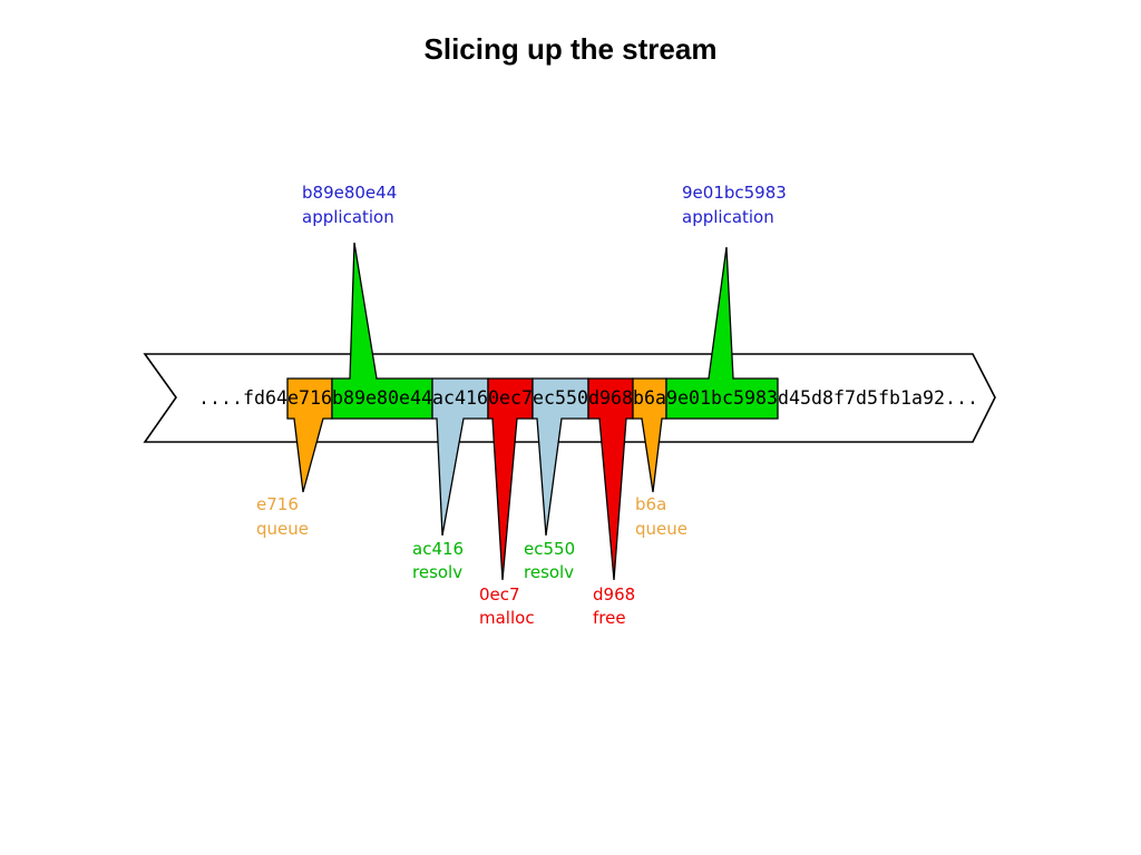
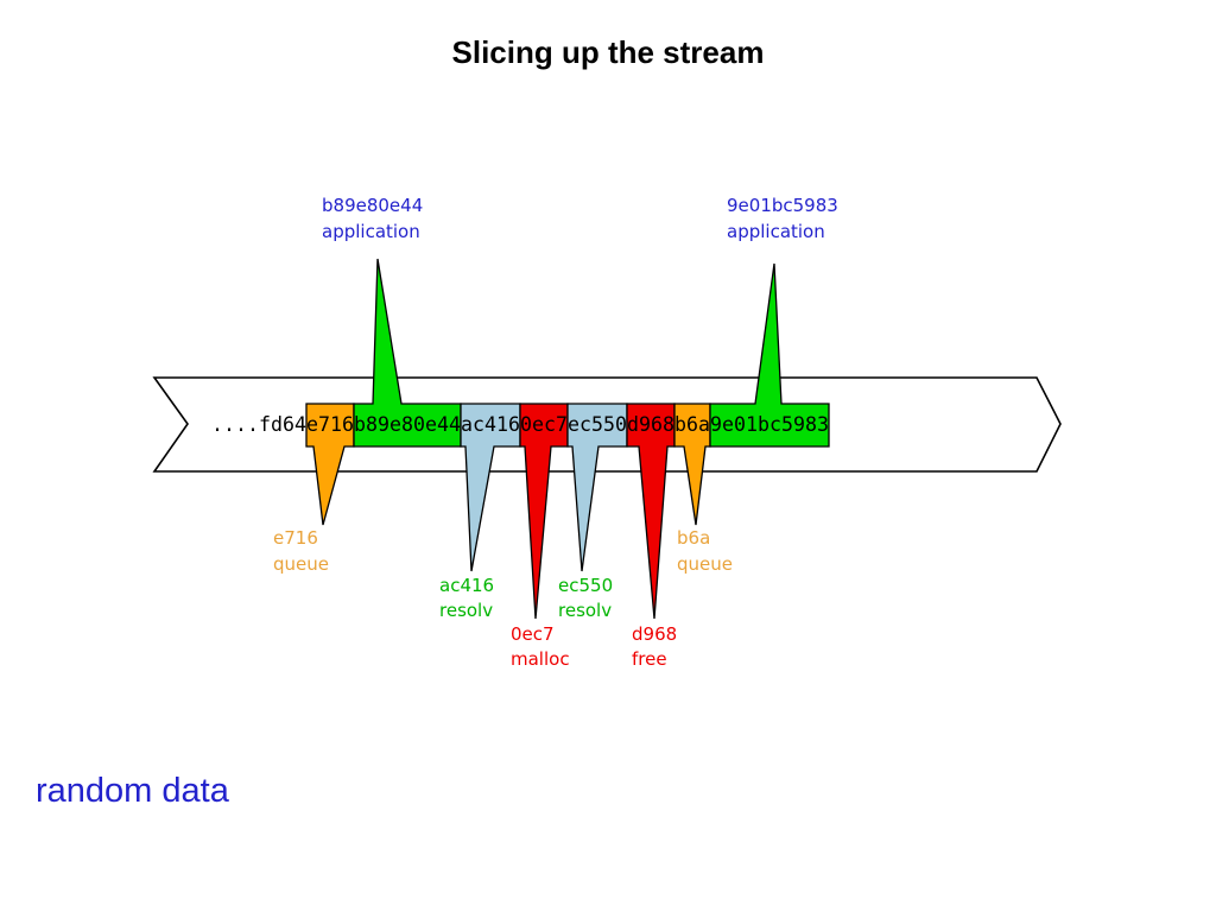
  Slicing up the stream
  ....fd64
  e716
  b89e80e44
  ac416
  0ec7
  ec550
  d968
  b6a
  9e01bc5983
- d45d8f7d5fb1a92...
  b89e80e44
  application
  9e01bc5983
  application
  e716
  queue
  b6a
  queue
  ac416
  resolv
  ec550
  resolv
  0ec7
  malloc
  d968
  free
+ random data
